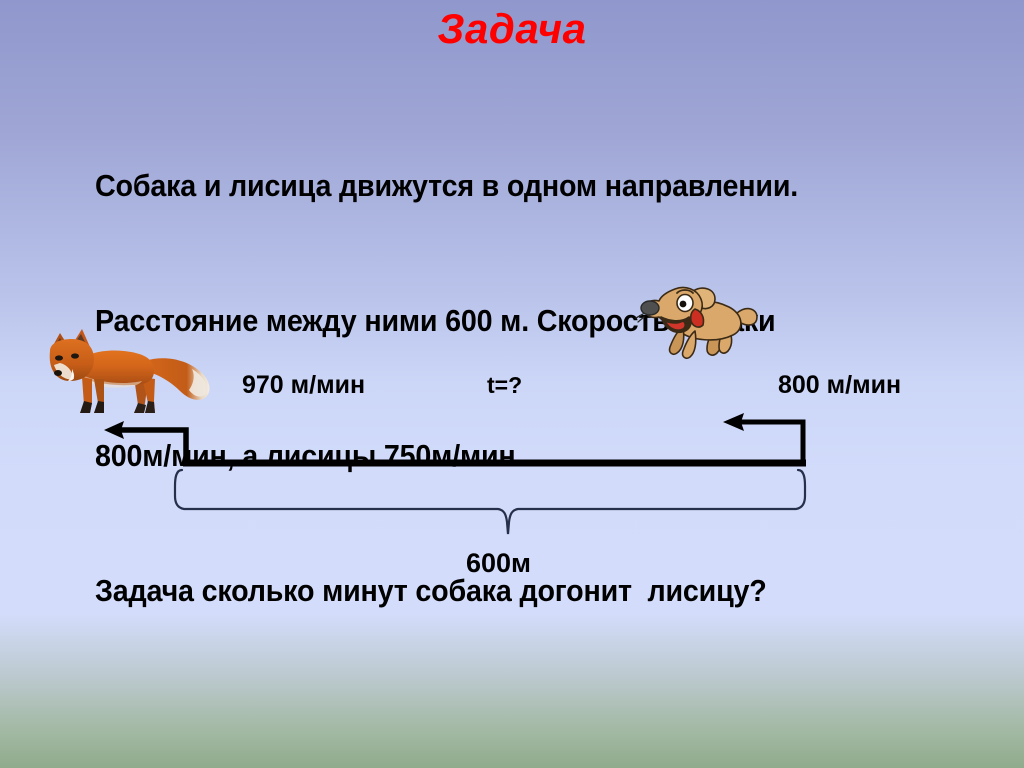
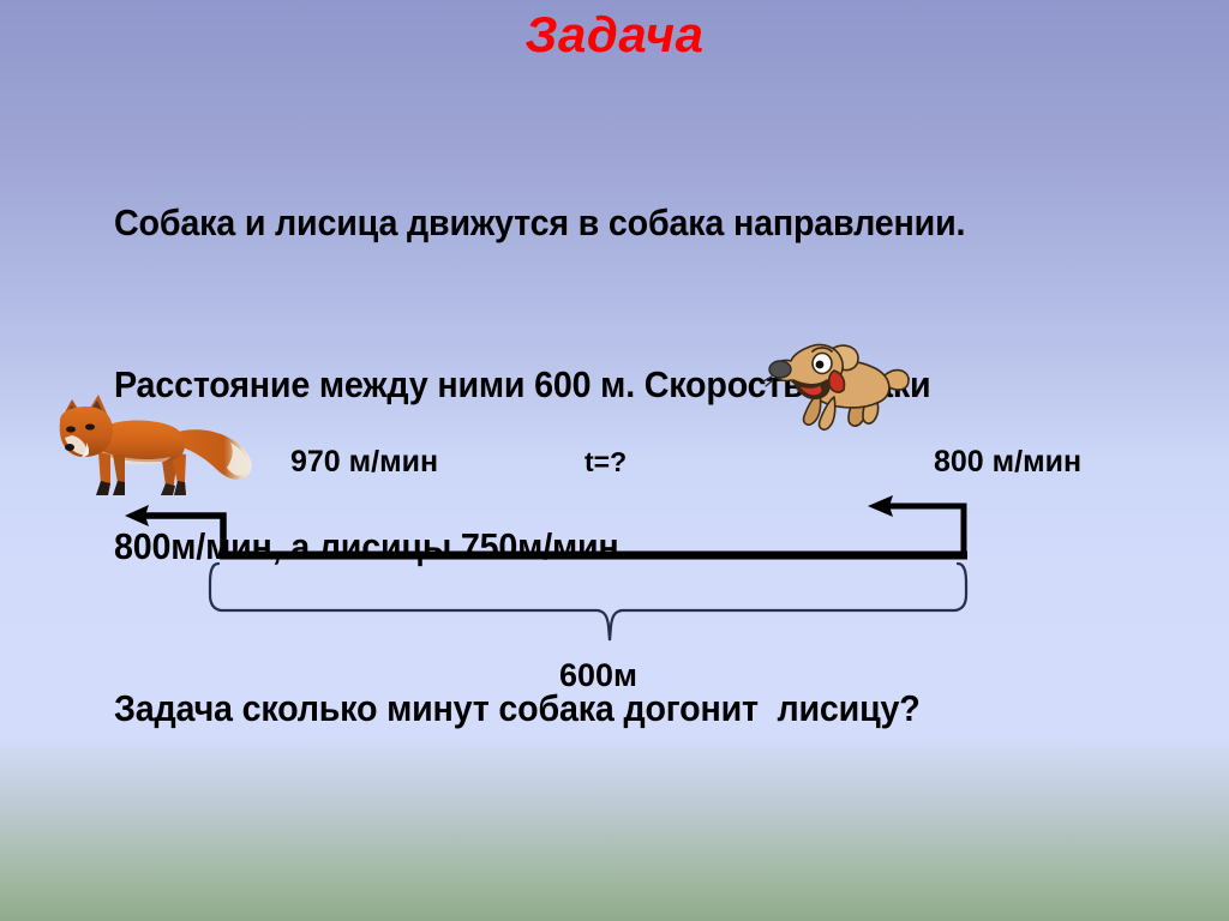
  Задача
- Собака и лисица движутся в одном направлении.
+ Собака и лисица движутся в собака направлении.
  Расстояние между ними 600 м. Скоростьи
  800м/мин, а лисицы 750м/мин.
  Задача сколько минут собака догонит лисицу?
  970 м/мин
  t=?
  800 м/мин
  600м
